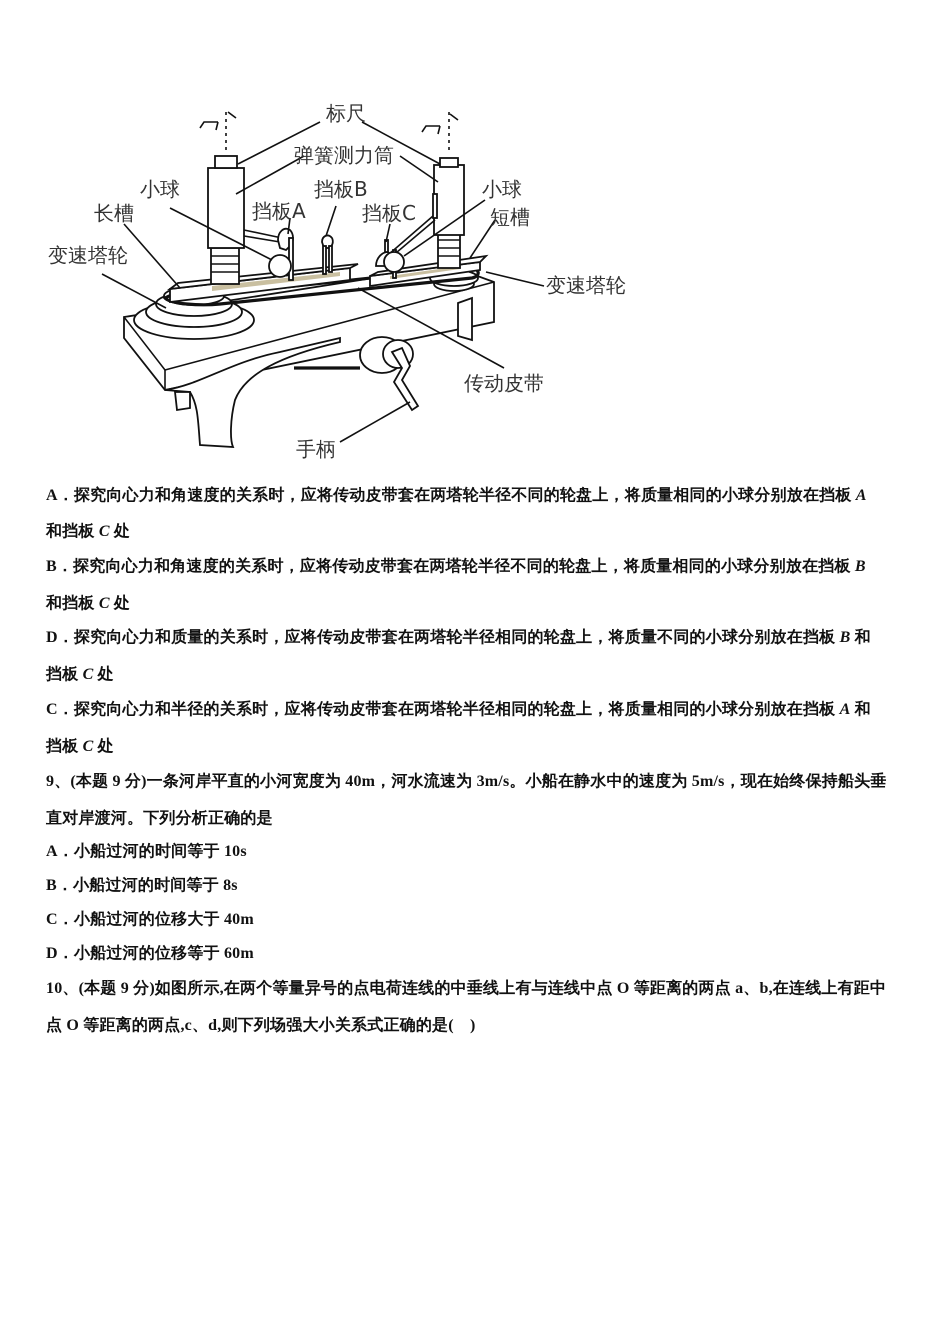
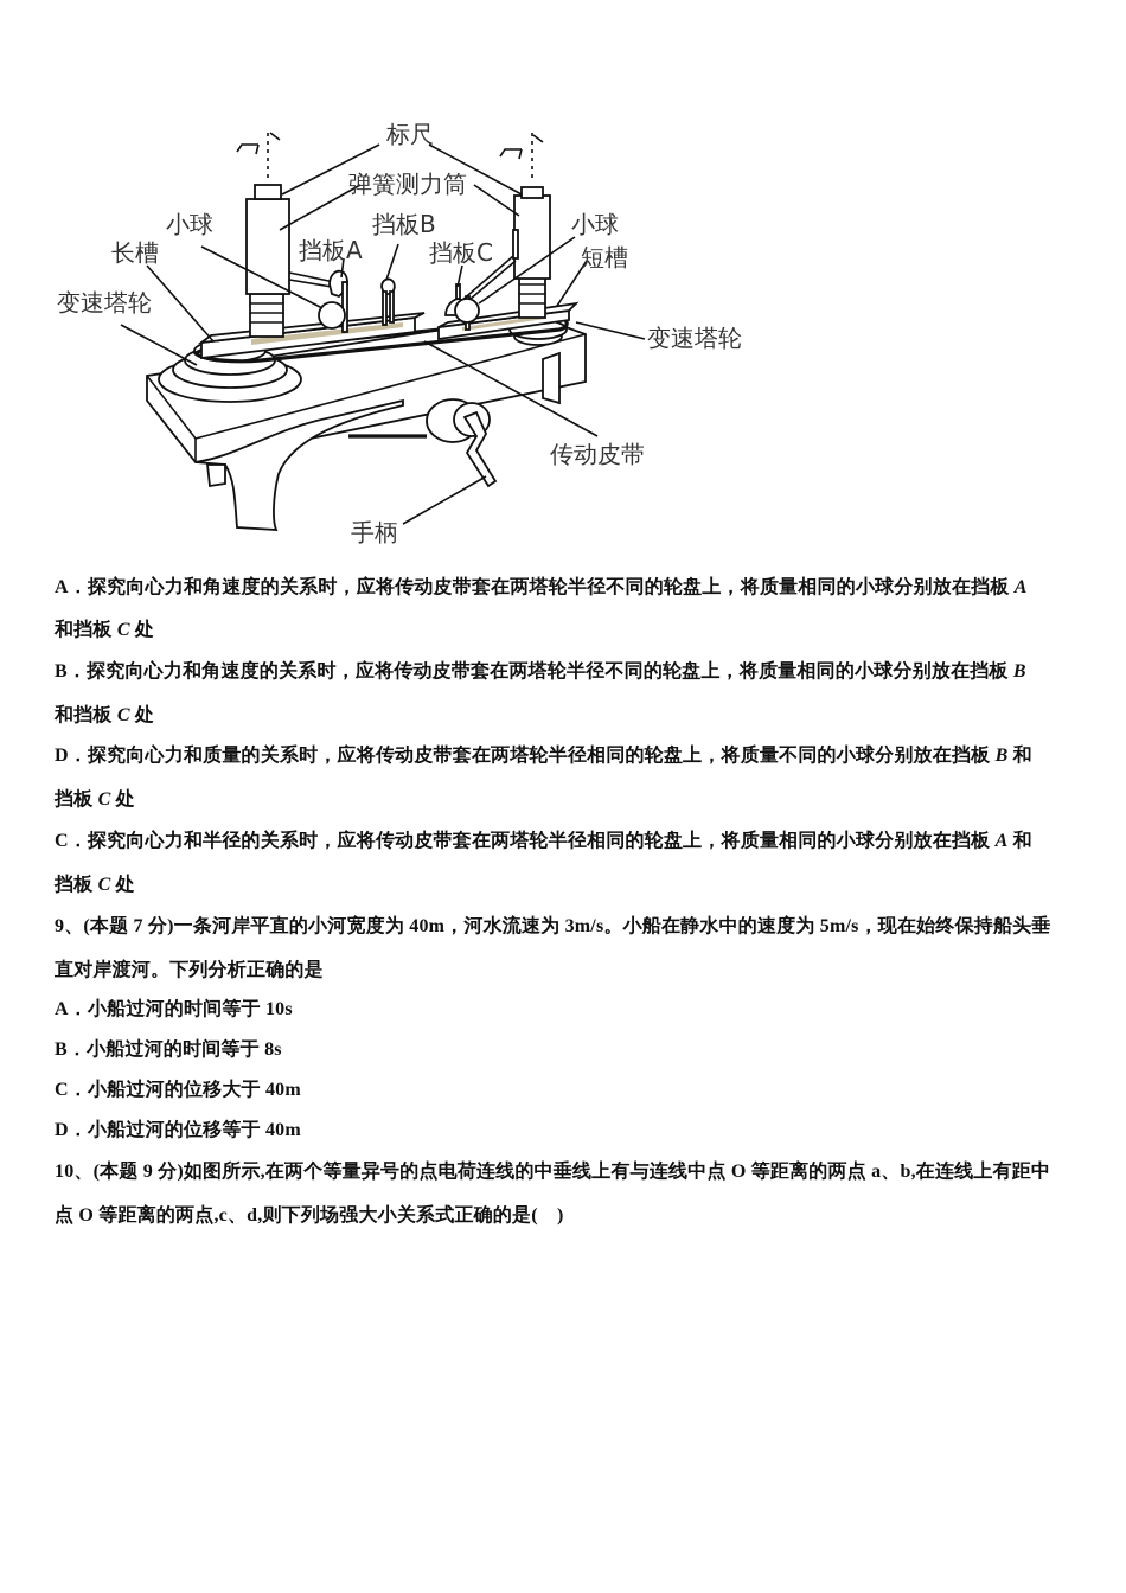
  标尺
  弹簧测力筒
  小球
  挡板B
  小球
  长槽
  挡板A
  挡板C
  短槽
  变速塔轮
  变速塔轮
  传动皮带
  手柄
  A．探究向心力和角速度的关系时，应将传动皮带套在两塔轮半径不同的轮盘上，将质量相同的小球分别放在挡板 A
  和挡板 C 处
  B．探究向心力和角速度的关系时，应将传动皮带套在两塔轮半径不同的轮盘上，将质量相同的小球分别放在挡板 B
  和挡板 C 处
  D．探究向心力和质量的关系时，应将传动皮带套在两塔轮半径相同的轮盘上，将质量不同的小球分别放在挡板 B 和
  挡板 C 处
  C．探究向心力和半径的关系时，应将传动皮带套在两塔轮半径相同的轮盘上，将质量相同的小球分别放在挡板 A 和
  挡板 C 处
- 9、(本题 9 分)一条河岸平直的小河宽度为 40m，河水流速为 3m/s。小船在静水中的速度为 5m/s，现在始终保持船头垂
+ 9、(本题 7 分)一条河岸平直的小河宽度为 40m，河水流速为 3m/s。小船在静水中的速度为 5m/s，现在始终保持船头垂
  直对岸渡河。下列分析正确的是
  A．小船过河的时间等于 10s
  B．小船过河的时间等于 8s
  C．小船过河的位移大于 40m
- D．小船过河的位移等于 60m
+ D．小船过河的位移等于 40m
  10、(本题 9 分)如图所示,在两个等量异号的点电荷连线的中垂线上有与连线中点 O 等距离的两点 a、b,在连线上有距中
  点 O 等距离的两点,c、d,则下列场强大小关系式正确的是( )
